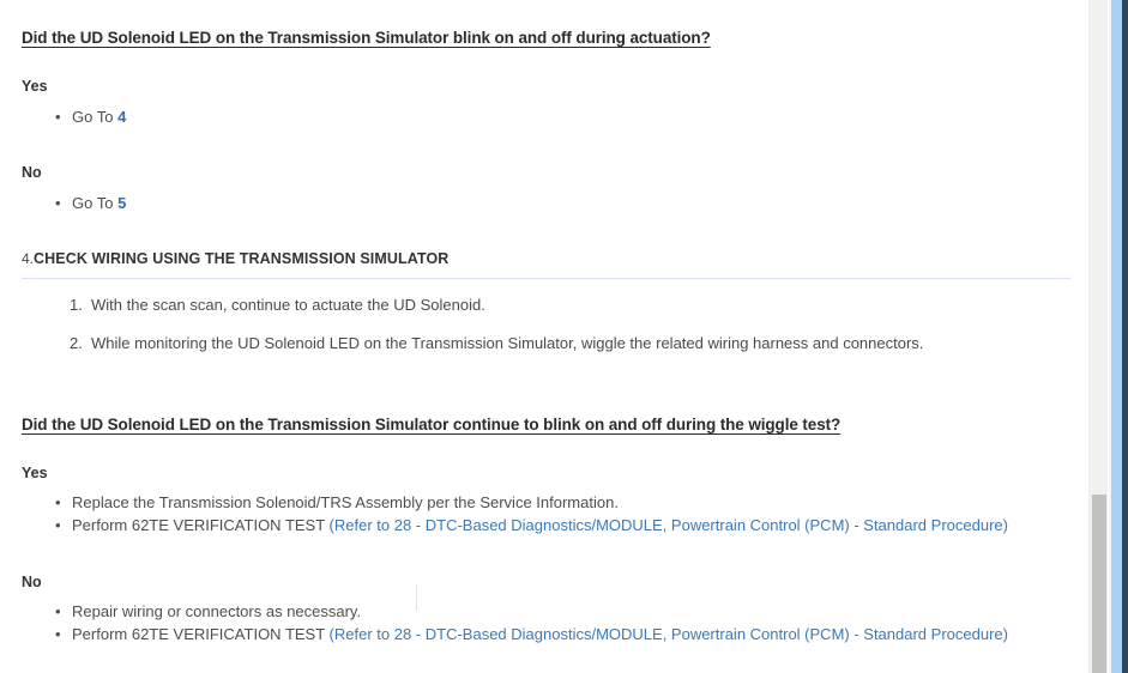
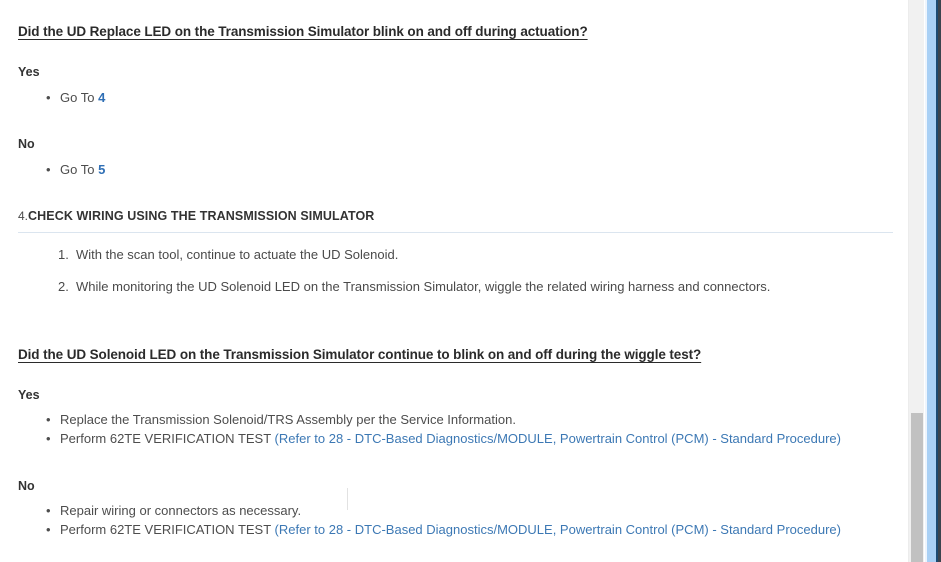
- Did the UD Solenoid LED on the Transmission Simulator blink on and off during actuation?
+ Did the UD Replace LED on the Transmission Simulator blink on and off during actuation?
  Yes
  Go To 4
  No
  Go To 5
  4.CHECK WIRING USING THE TRANSMISSION SIMULATOR
  1.
- With the scan scan, continue to actuate the UD Solenoid.
+ With the scan tool, continue to actuate the UD Solenoid.
  2.
  While monitoring the UD Solenoid LED on the Transmission Simulator, wiggle the related wiring harness and connectors.
  Did the UD Solenoid LED on the Transmission Simulator continue to blink on and off during the wiggle test?
  Yes
  Replace the Transmission Solenoid/TRS Assembly per the Service Information.
  Perform 62TE VERIFICATION TEST (Refer to 28 - DTC-Based Diagnostics/MODULE, Powertrain Control (PCM) - Standard Procedure)
  No
  Repair wiring or connectors as necessary.
  Perform 62TE VERIFICATION TEST (Refer to 28 - DTC-Based Diagnostics/MODULE, Powertrain Control (PCM) - Standard Procedure)
